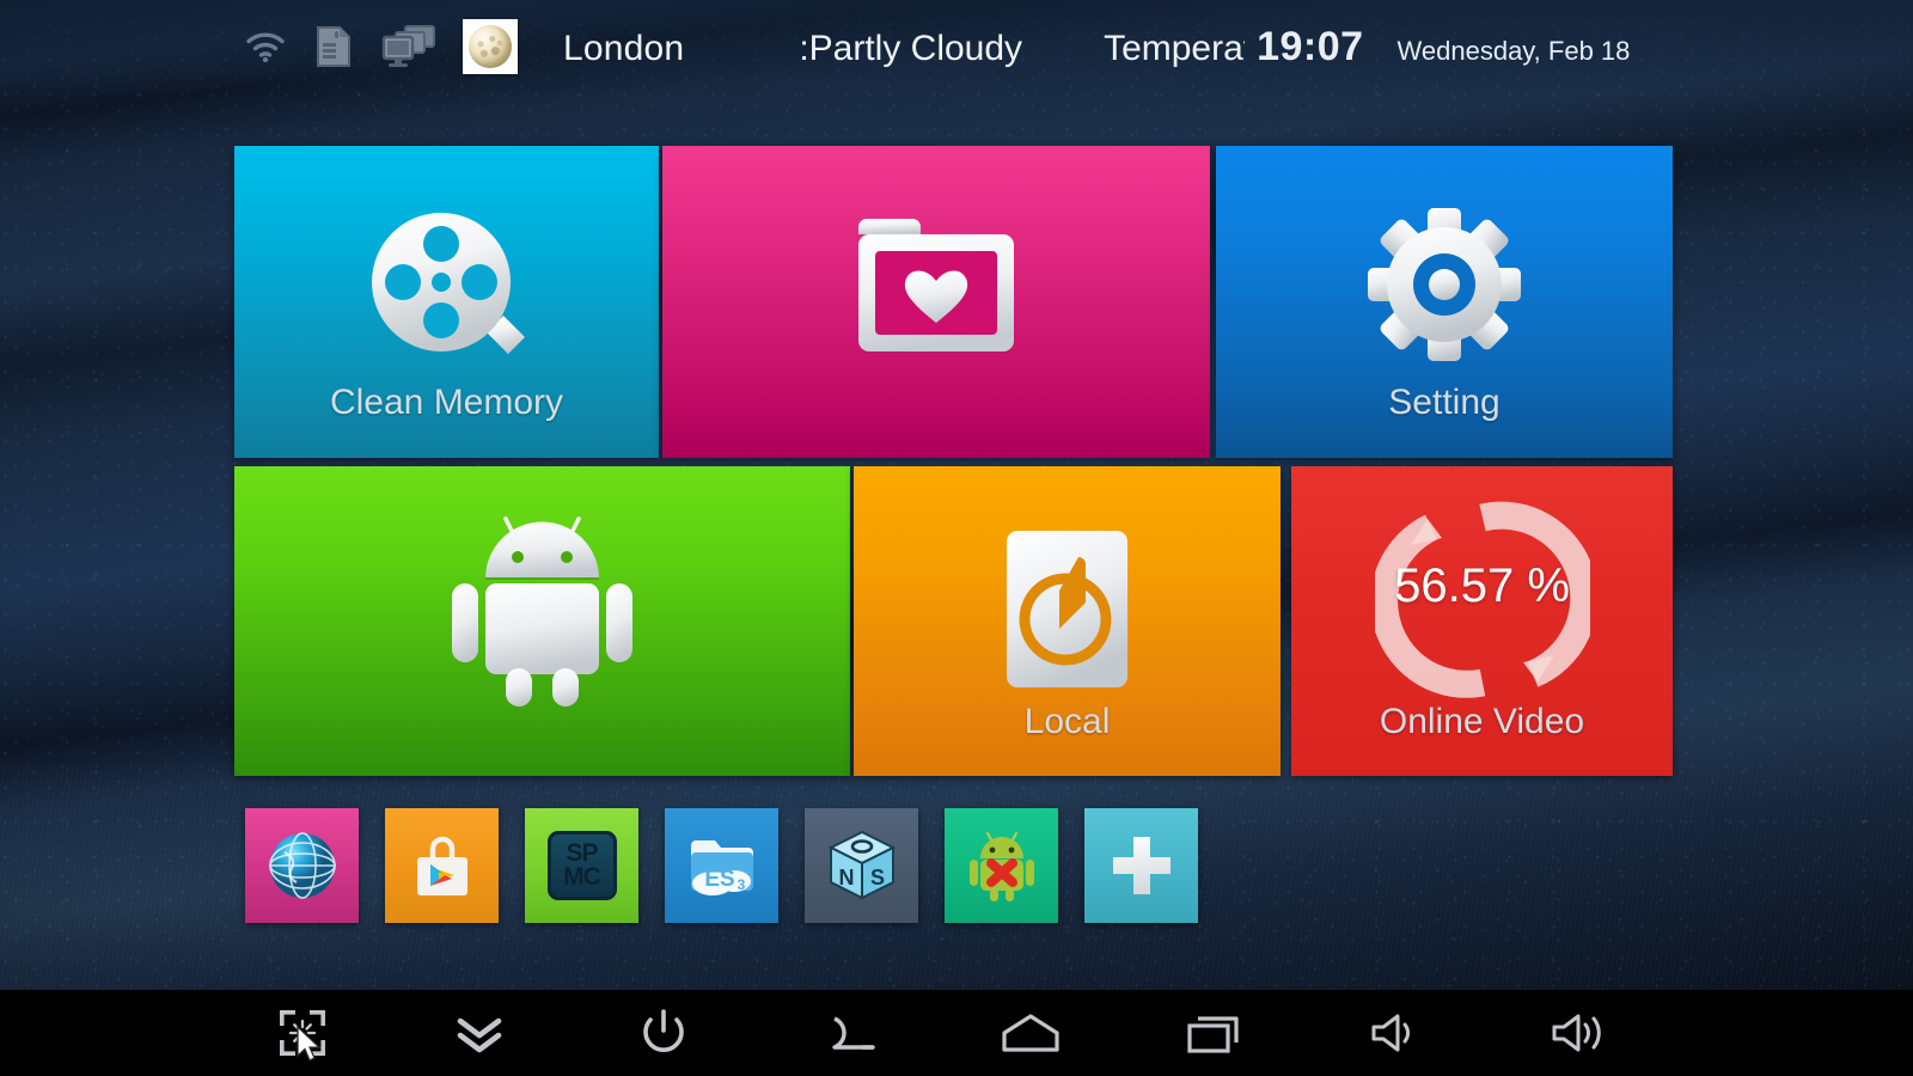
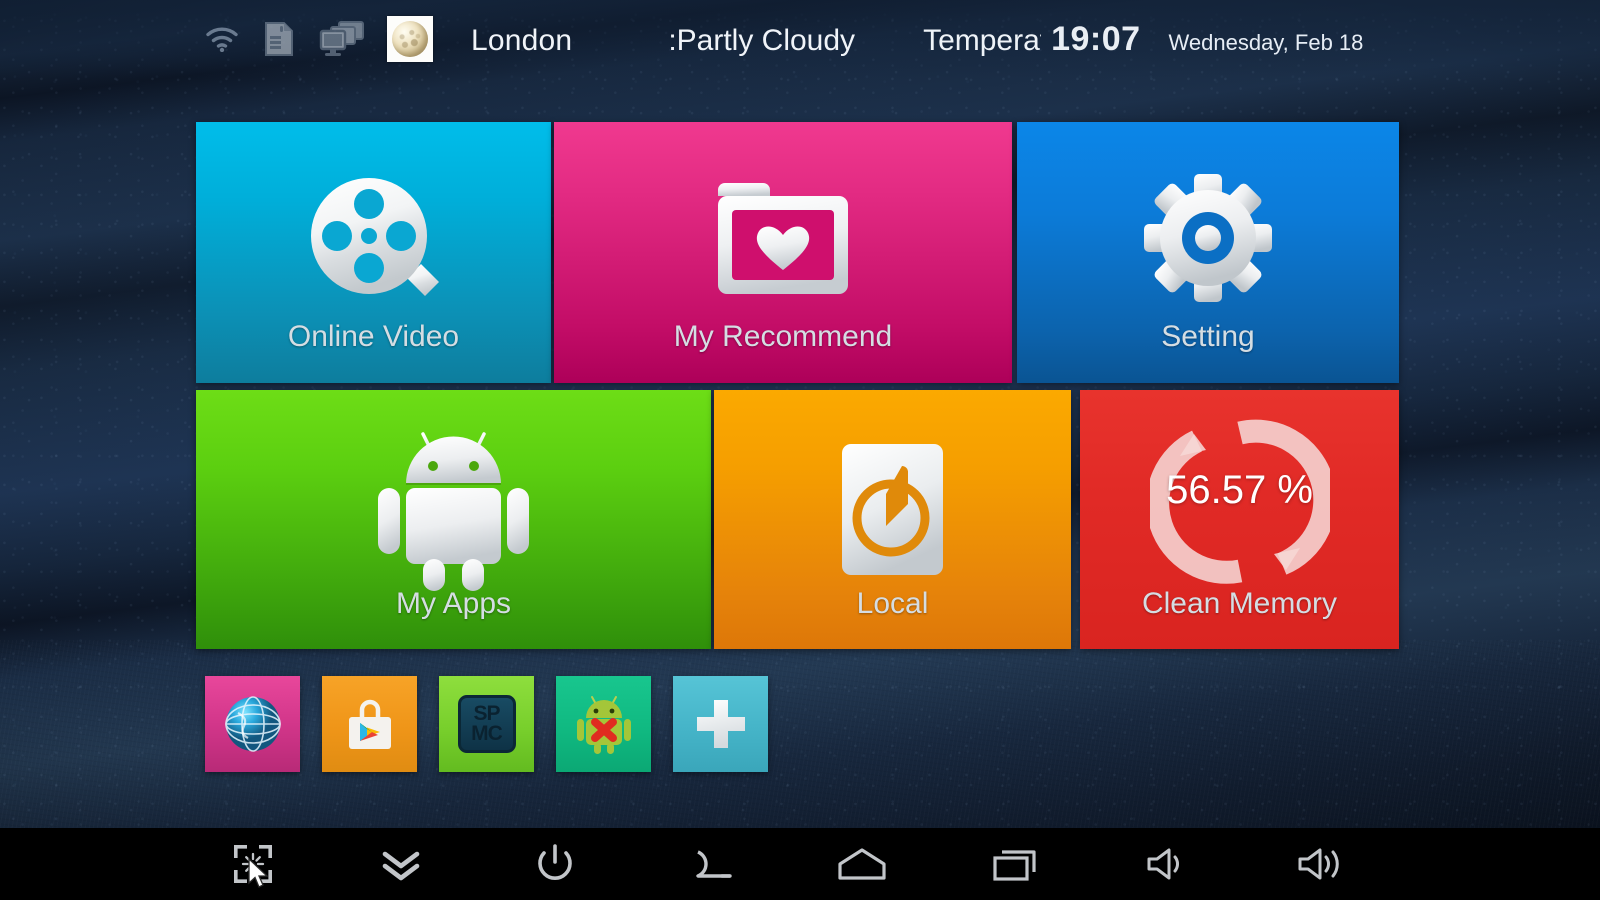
  London
  :Partly Cloudy
  19:07
  Wednesday, Feb 18
- Clean Memory
+ Online Video
+ My Recommend
  Setting
+ My Apps
  Local
  56.57 %
- Online Video
+ Clean Memory
  SP
  MC
- ES
- 3
- N
- S
